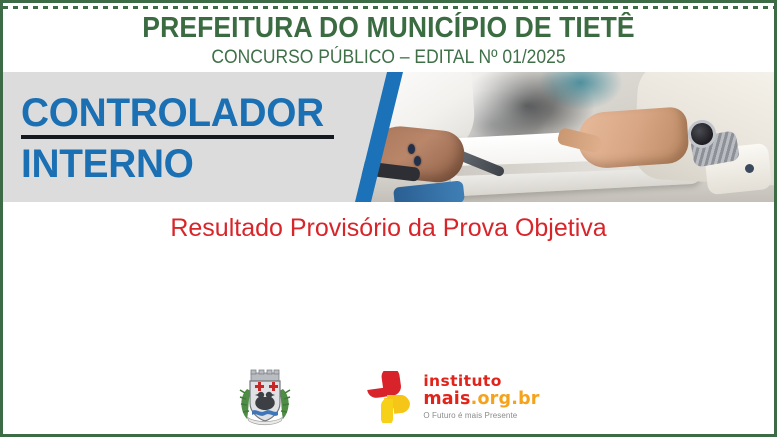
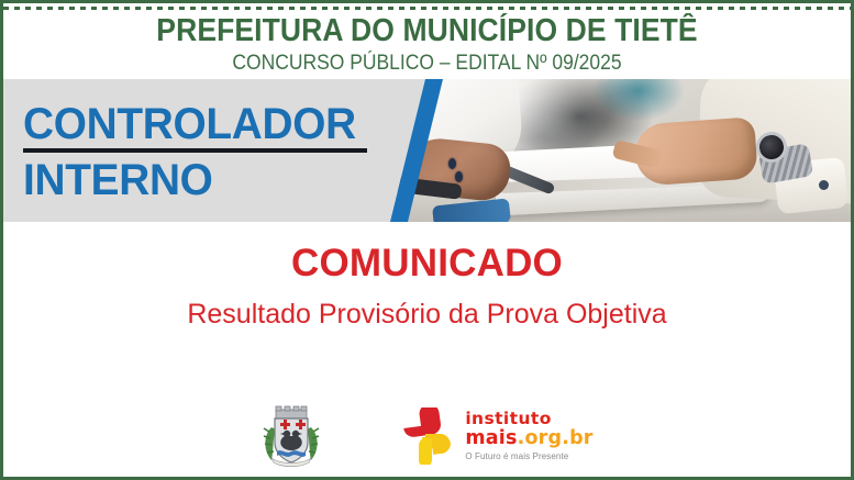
  PREFEITURA DO MUNICÍPIO DE TIETÊ
- CONCURSO PÚBLICO – EDITAL Nº 01/2025
+ CONCURSO PÚBLICO – EDITAL Nº 09/2025
  CONTROLADOR
  INTERNO
+ COMUNICADO
  Resultado Provisório da Prova Objetiva
  instituto
  mais.org.br
  O Futuro é mais Presente
